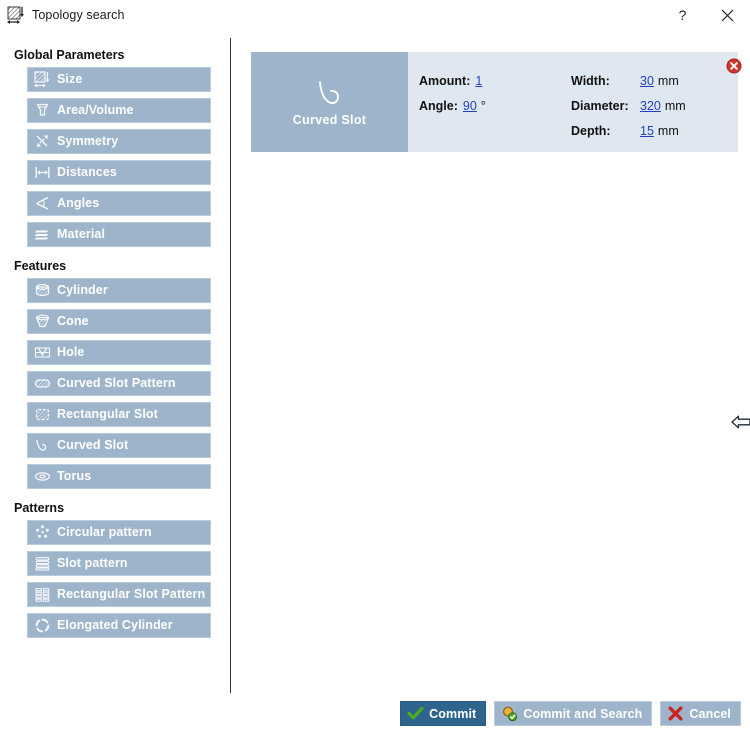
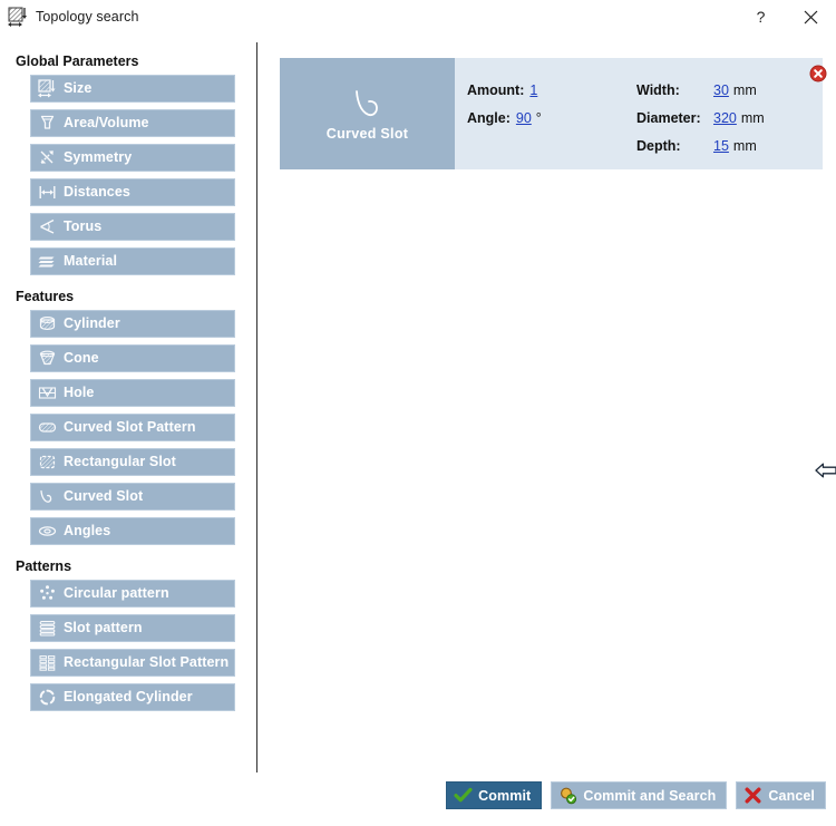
  Topology search
  ?
  Global Parameters
  Size
  Area/Volume
  Symmetry
  Distances
- Angles
+ Torus
  Material
  Features
  Cylinder
  Cone
  Hole
  Curved Slot Pattern
  Rectangular Slot
  Curved Slot
- Torus
+ Angles
  Patterns
  Circular pattern
  Slot pattern
  Rectangular Slot Pattern
  Elongated Cylinder
  Curved Slot
  Amount:
  1
  Angle:
  90
  °
  Width:
  30
  mm
  Diameter:
  320
  mm
  Depth:
  15
  mm
  Commit
  Commit and Search
  Cancel
